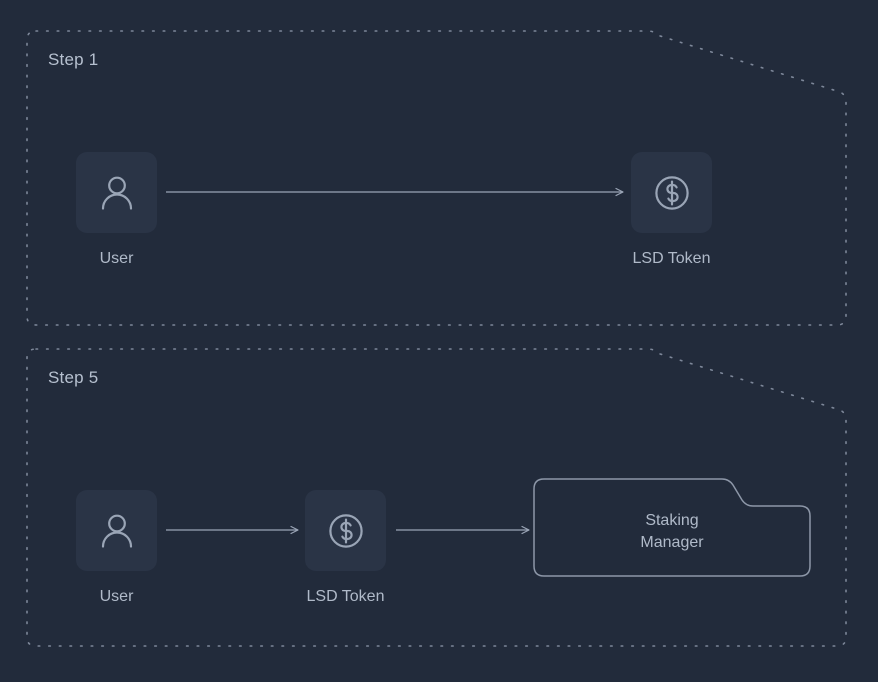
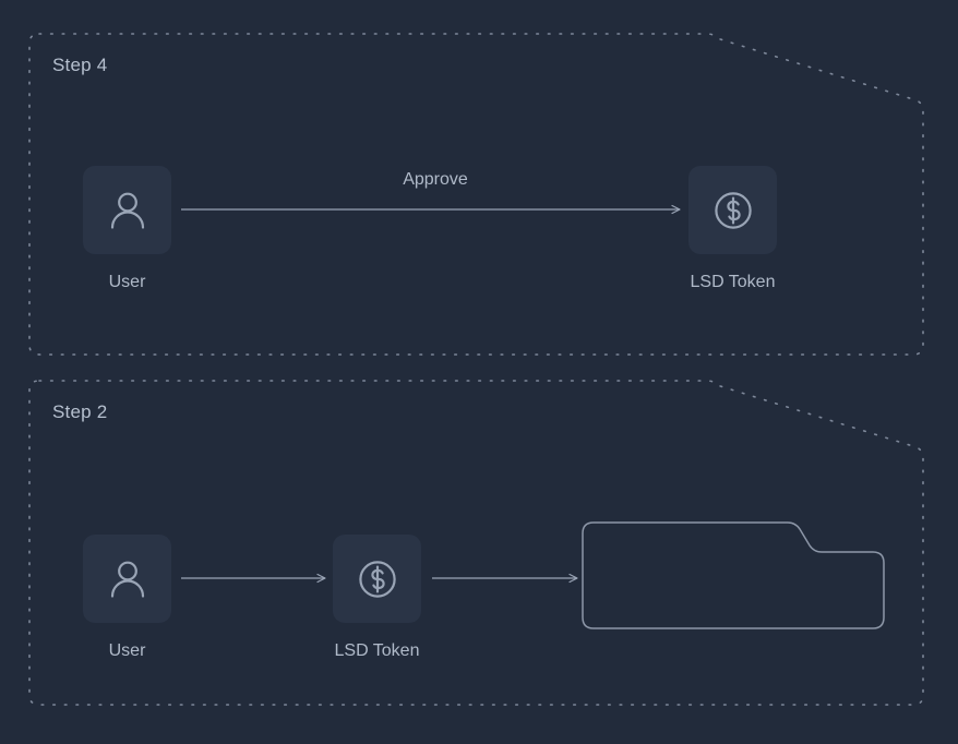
- Step 1
+ Step 4
  User
+ Approve
  LSD Token
- Step 5
+ Step 2
  User
  LSD Token
- Staking
- Manager
